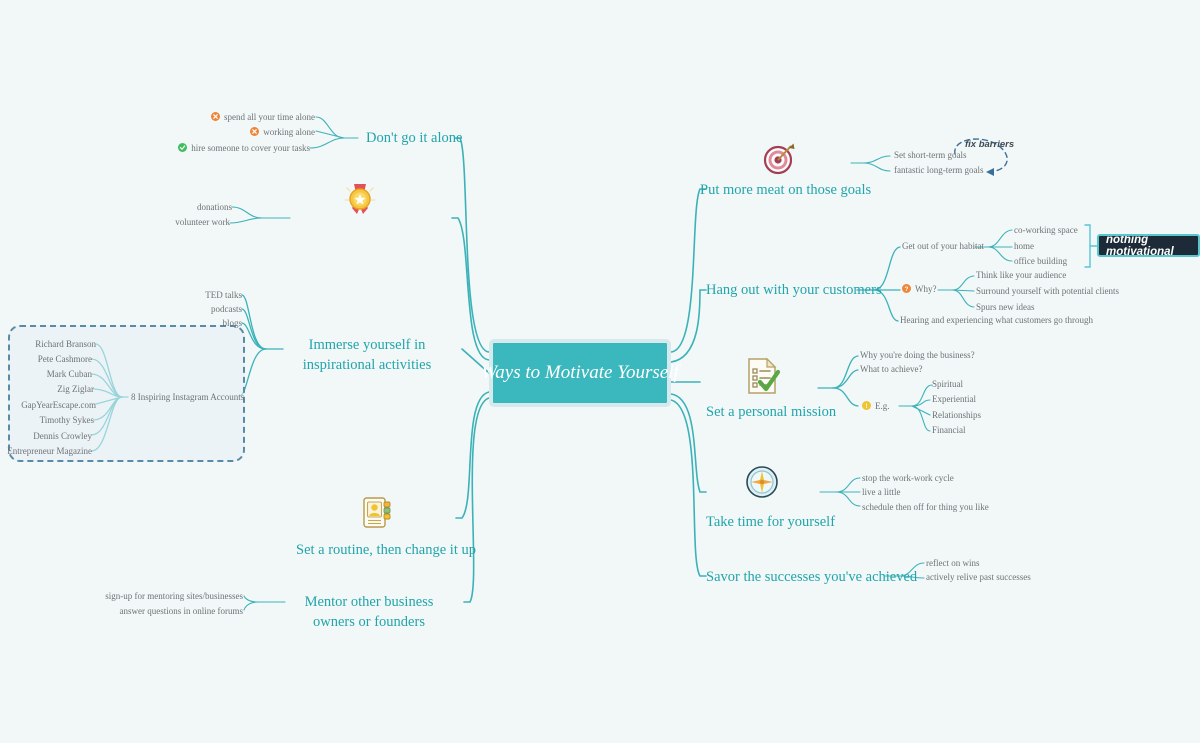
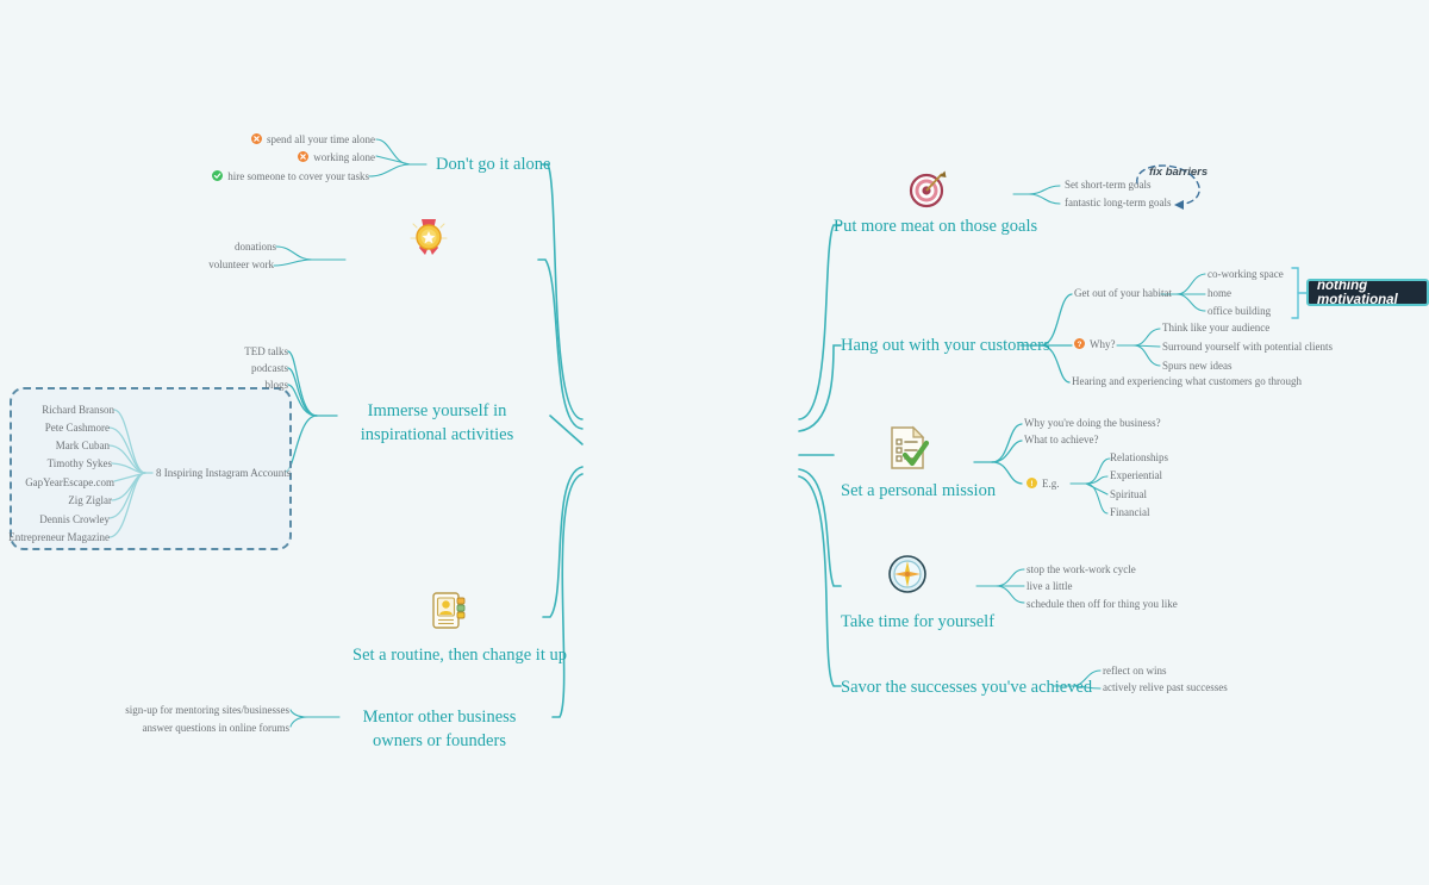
  nothing motivational
  fix barriers
- Ways to Motivate Yourself
  Don't go it alone
  spend all your time alone
  working alone
  hire someone to cover your tasks
  donations
  volunteer work
  Immerse yourself in inspirational activities
  TED talks
  podcasts
  blogs
  8 Inspiring Instagram Accounts
  Richard Branson
  Pete Cashmore
  Mark Cuban
- Zig Ziglar
+ Timothy Sykes
  GapYearEscape.com
- Timothy Sykes
+ Zig Ziglar
  Dennis Crowley
  Entrepreneur Magazine
  Set a routine, then change it up
  Mentor other business owners or founders
  sign-up for mentoring sites/businesses
  answer questions in online forums
  Put more meat on those goals
  Set short-term goals
  fantastic long-term goals
  Hang out with your customers
  Get out of your habitat
  co-working space
  home
  office building
  Why?
  Think like your audience
  Surround yourself with potential clients
  Spurs new ideas
  Hearing and experiencing what customers go through
  Set a personal mission
  Why you're doing the business?
  What to achieve?
  E.g.
- Spiritual
+ Relationships
  Experiential
- Relationships
+ Spiritual
  Financial
  Take time for yourself
  stop the work-work cycle
  live a little
  schedule then off for thing you like
  Savor the successes you've achieved
  reflect on wins
  actively relive past successes
